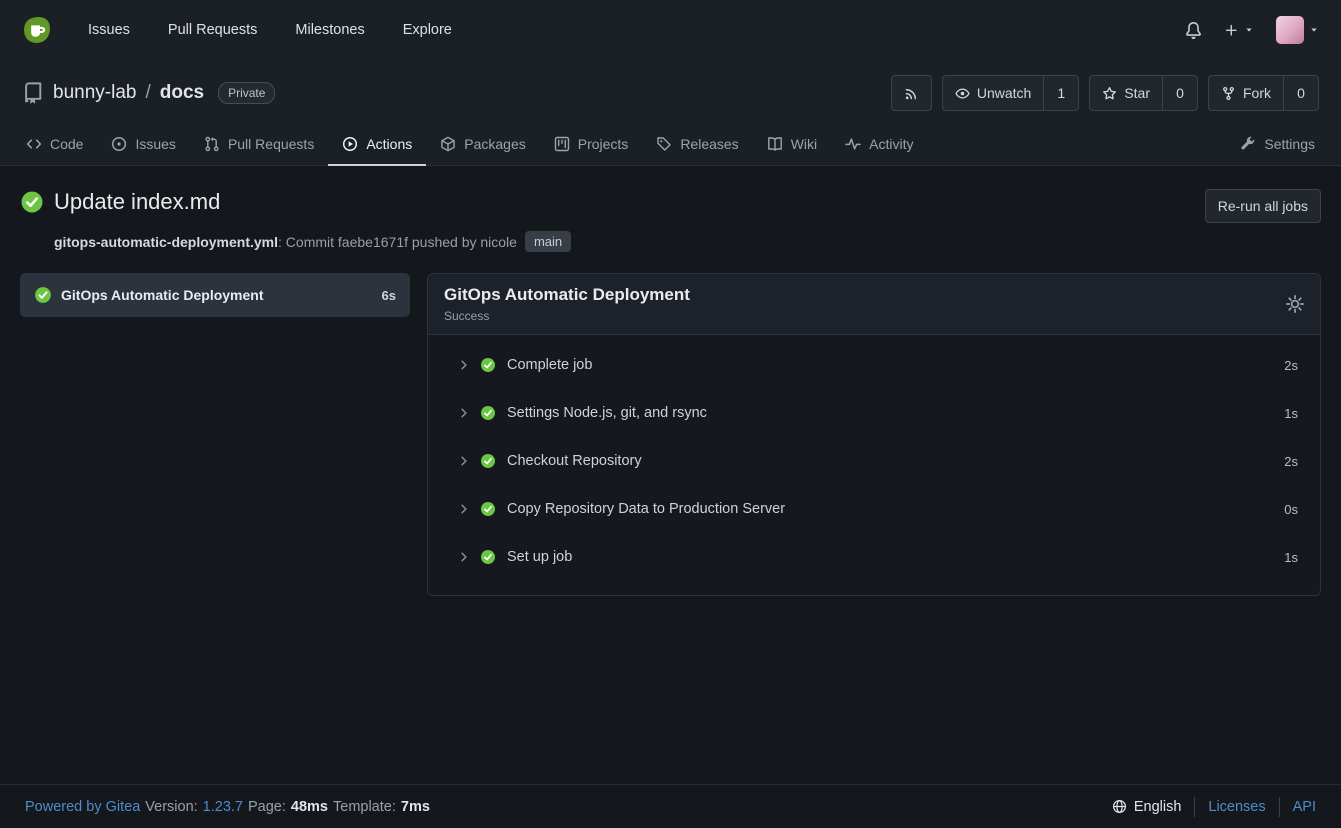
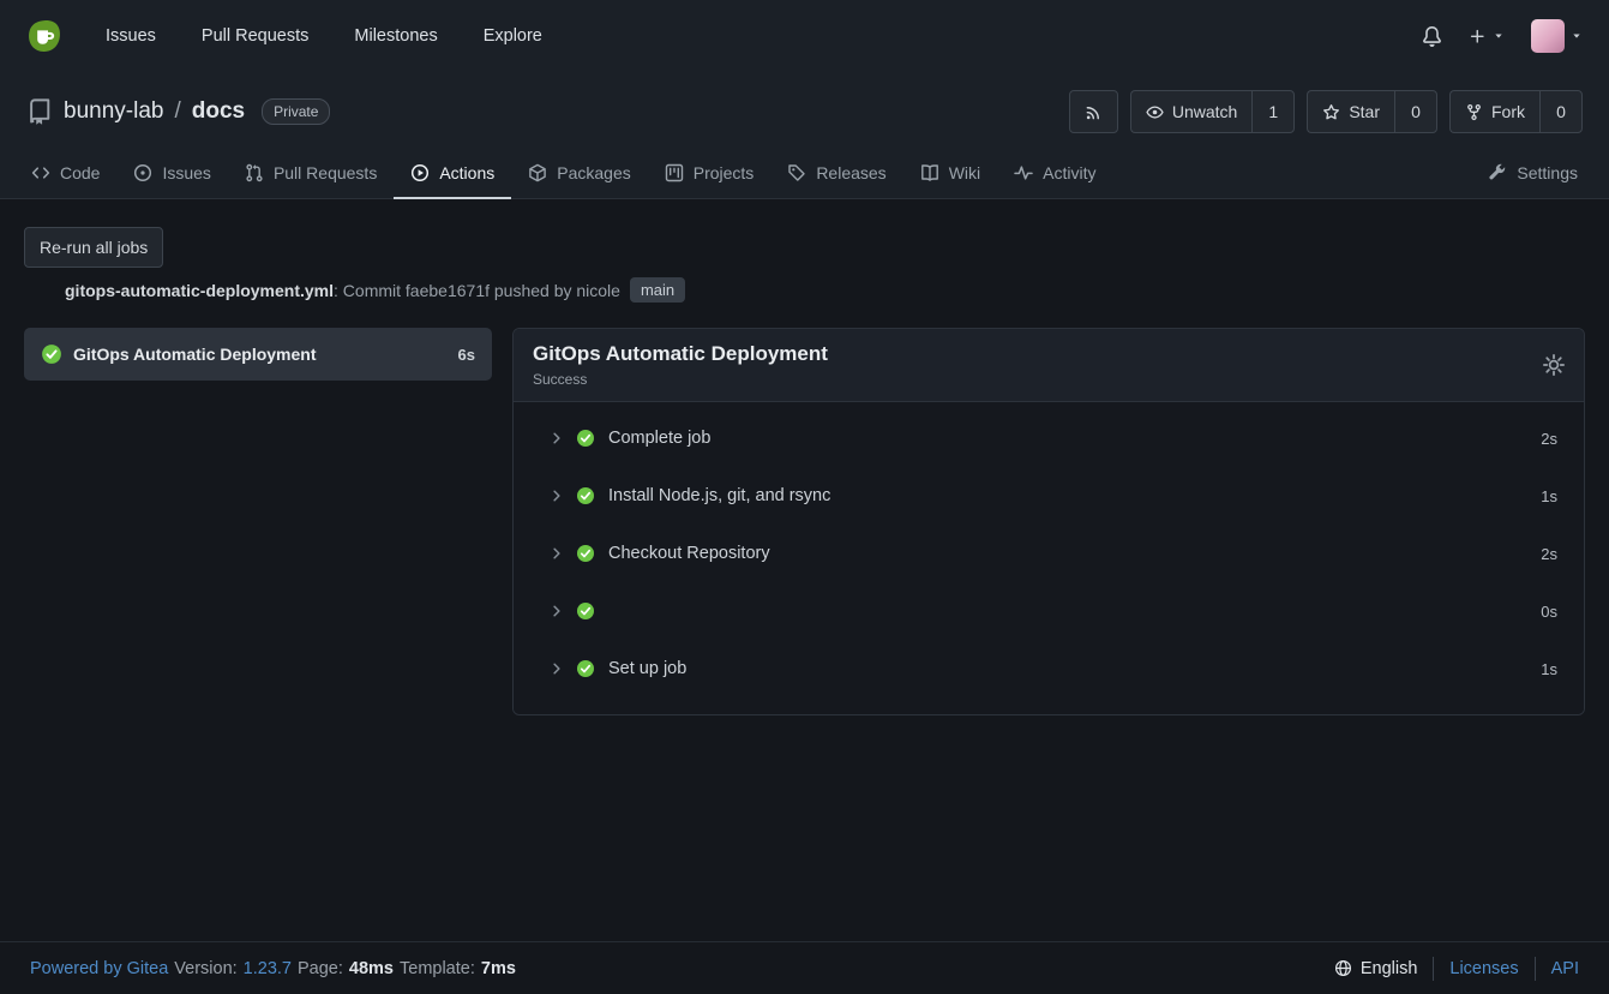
  Issues
  Pull Requests
  Milestones
  Explore
  bunny-lab
  /
  docs
  Private
  Unwatch
  1
  Star
  0
  Fork
  0
  Code
  Issues
  Pull Requests
  Actions
  Packages
  Projects
  Releases
  Wiki
  Activity
  Settings
- Update index.md
  Re-run all jobs
  gitops-automatic-deployment.yml
  : Commit faebe1671f pushed by nicole
  main
  GitOps Automatic Deployment
  6s
  GitOps Automatic Deployment
  Success
  Complete job
  2s
- Settings Node.js, git, and rsync
+ Install Node.js, git, and rsync
  1s
  Checkout Repository
  2s
- Copy Repository Data to Production Server
  0s
  Set up job
  1s
  Powered by Gitea
  Version:
  1.23.7
  Page:
  48ms
  Template:
  7ms
  English
  Licenses
  API
